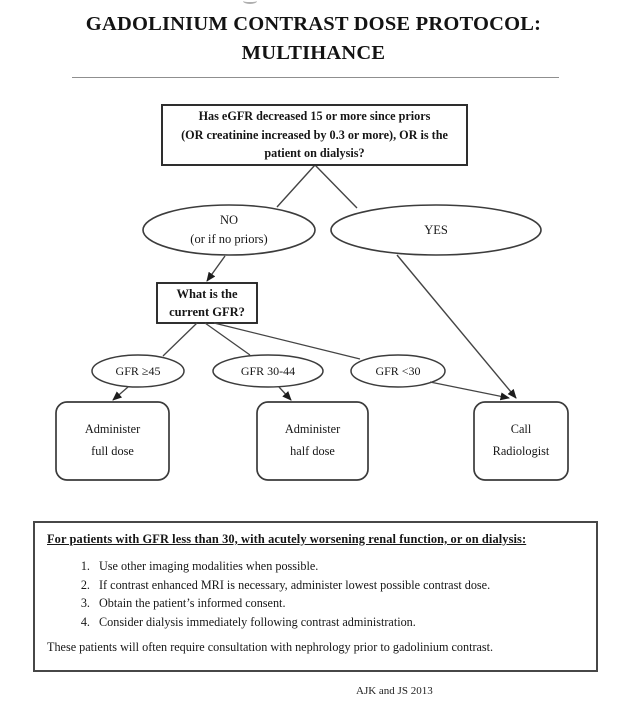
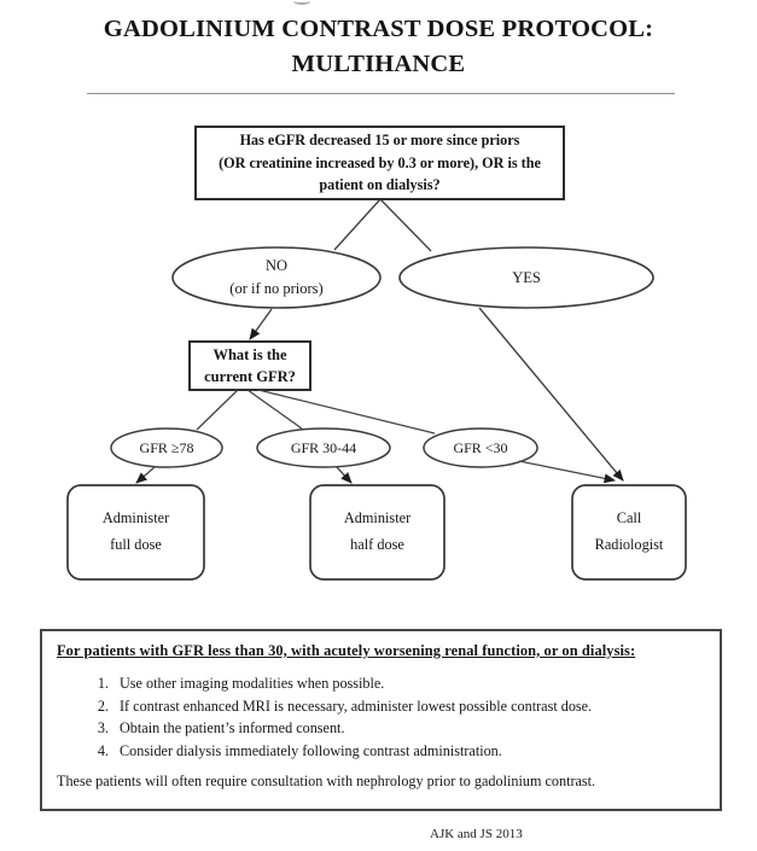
  GADOLINIUM CONTRAST DOSE PROTOCOL:
  MULTIHANCE
  Has eGFR decreased 15 or more since priors
  (OR creatinine increased by 0.3 or more), OR is the
  patient on dialysis?
  NO
  (or if no priors)
  YES
  What is the
  current GFR?
- GFR ≥45
+ GFR ≥78
  GFR 30-44
  GFR <30
  Administer
  full dose
  Administer
  half dose
  Call
  Radiologist
  For patients with GFR less than 30, with acutely worsening renal function, or on dialysis:
  Use other imaging modalities when possible.
  If contrast enhanced MRI is necessary, administer lowest possible contrast dose.
  Obtain the patient’s informed consent.
  Consider dialysis immediately following contrast administration.
  These patients will often require consultation with nephrology prior to gadolinium contrast.
  AJK and JS 2013
